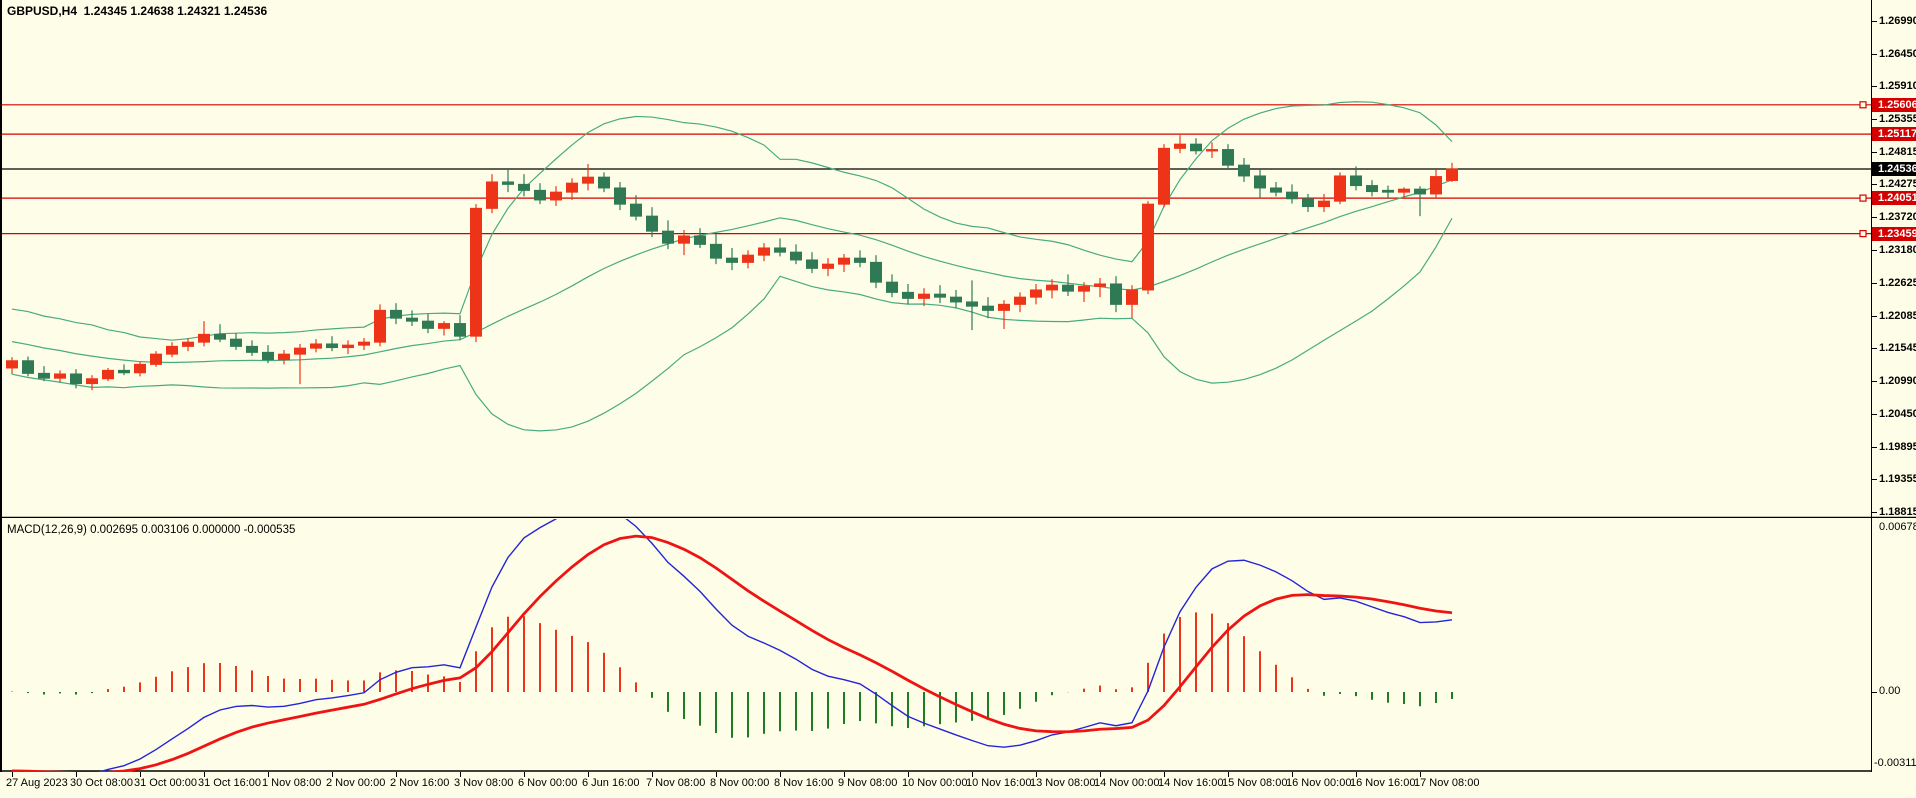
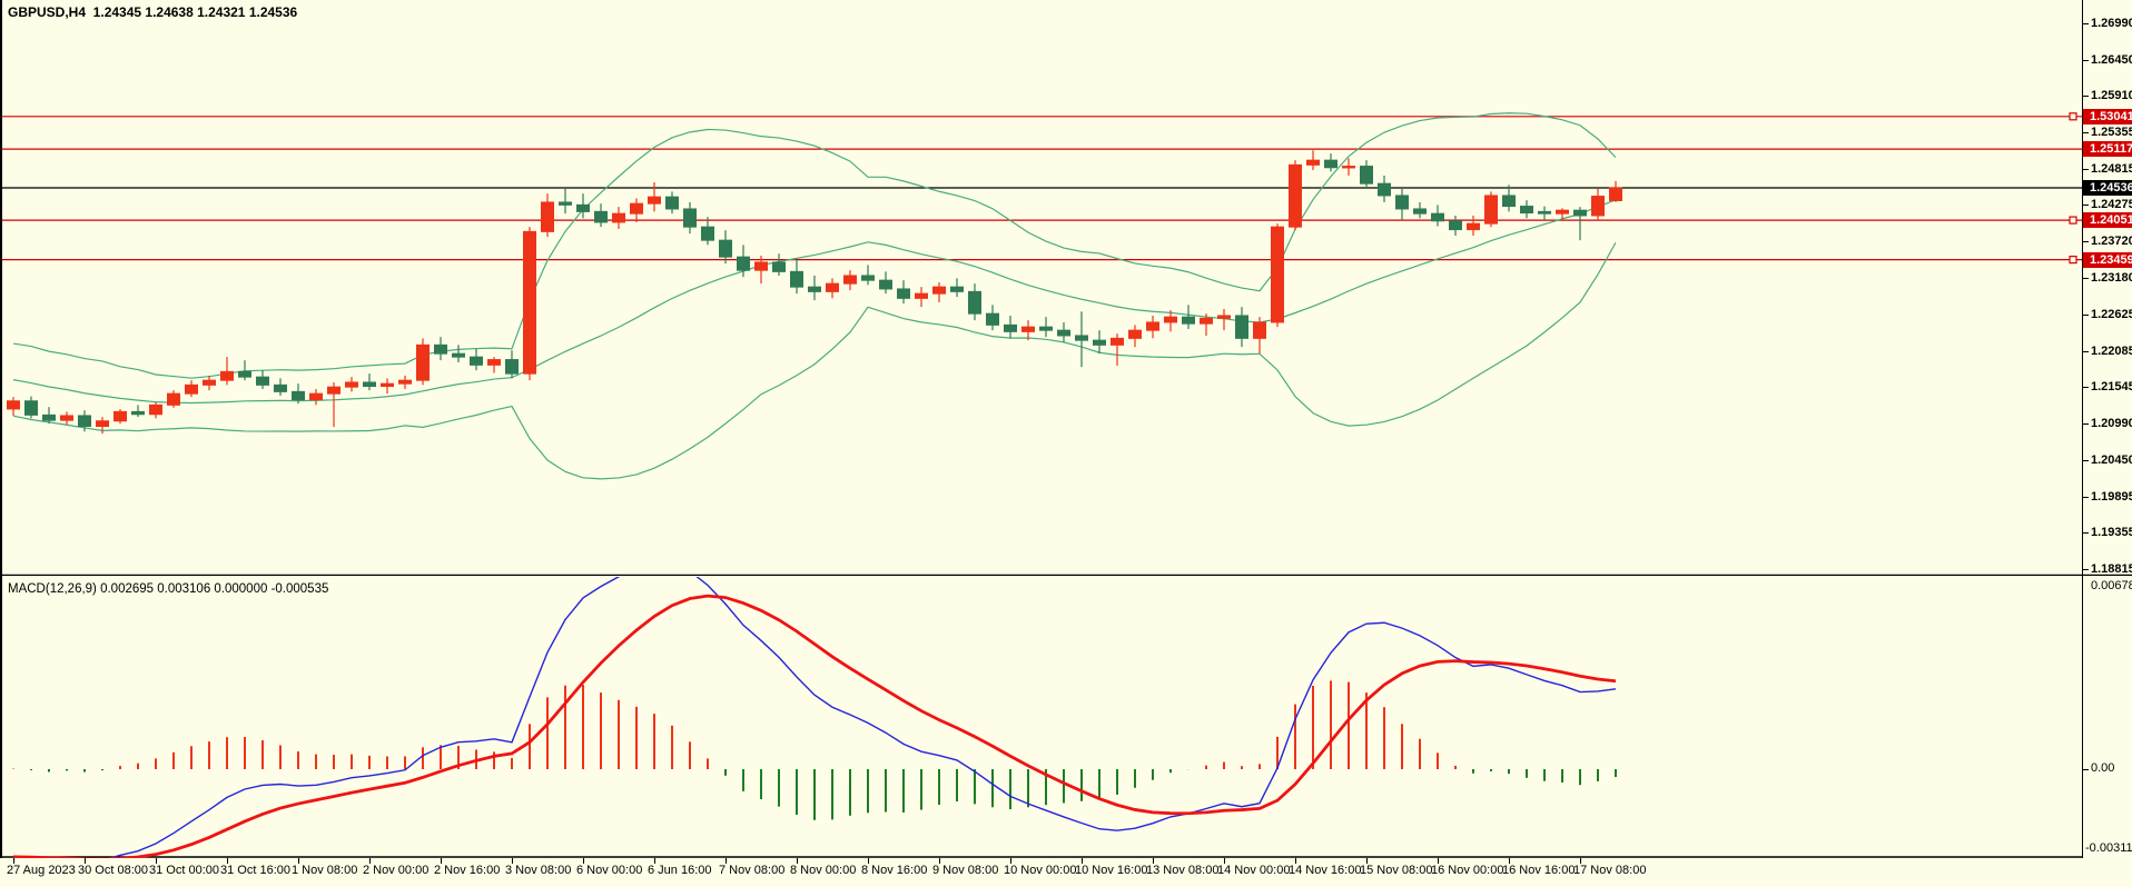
  GBPUSD,H4 1.24345 1.24638 1.24321 1.24536
  MACD(12,26,9) 0.002695 0.003106 0.000000 -0.000535
  1.2699
  1.2645
  1.2591
  1.2535
  1.2481
  1.2427
  1.2372
  1.2318
  1.2262
  1.2208
  1.2154
  1.2099
  1.2045
  1.1989
  1.1935
  1.1881
- 1.25606
+ 1.53041
  1.25117
  1.24051
  1.23459
  1.24536
  0.0067
  0.00
  -0.00311
  27 Aug 2023
  30 Oct 08:00
  31 Oct 00:00
  31 Oct 16:00
  1 Nov 08:00
  2 Nov 00:00
  2 Nov 16:00
  3 Nov 08:00
  6 Nov 00:00
  6 Jun 16:00
  7 Nov 08:00
  8 Nov 00:00
  8 Nov 16:00
  9 Nov 08:00
  10 Nov 00:00
  10 Nov 16:00
  13 Nov 08:00
  14 Nov 00:00
  14 Nov 16:00
  15 Nov 08:00
  16 Nov 00:00
  16 Nov 16:00
  17 Nov 08:00
